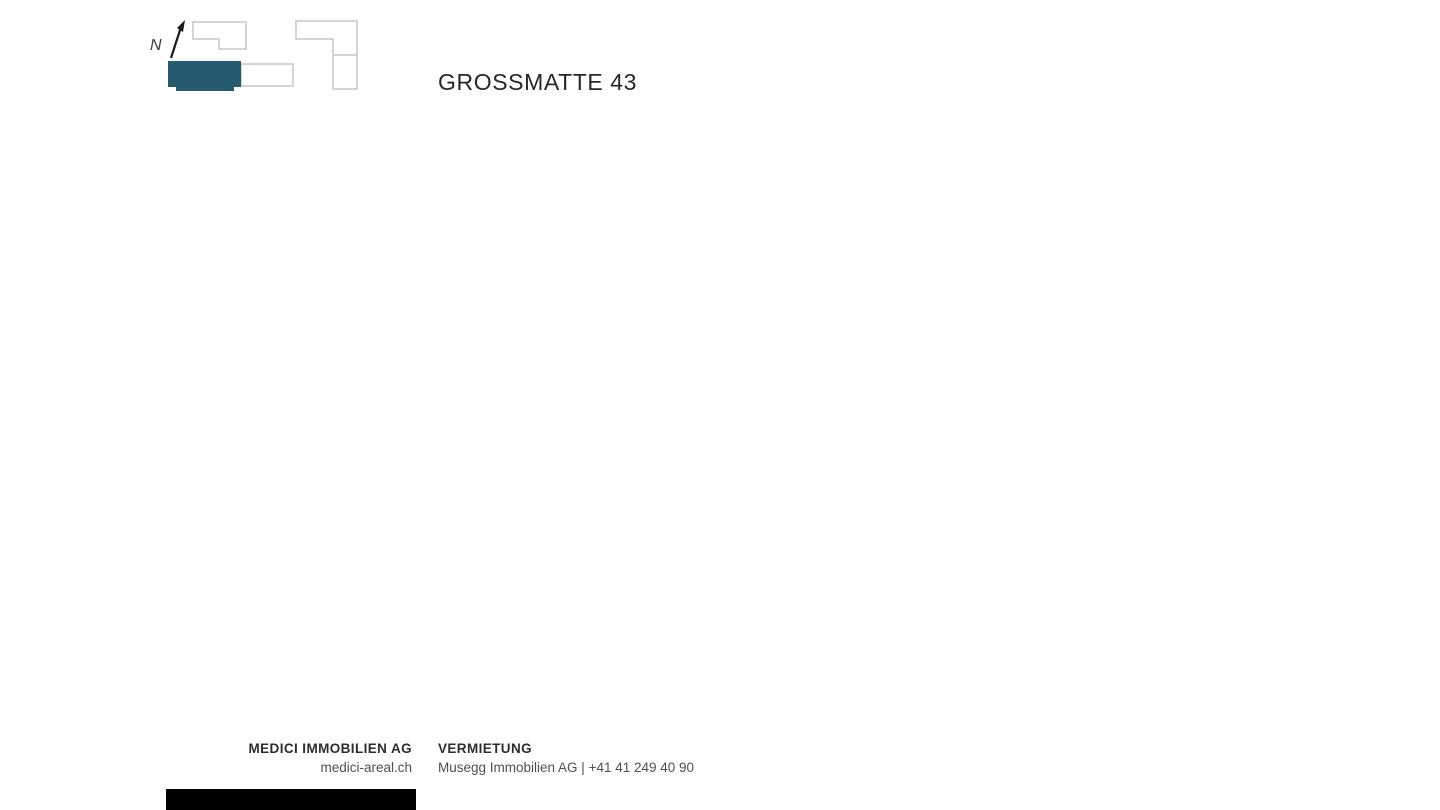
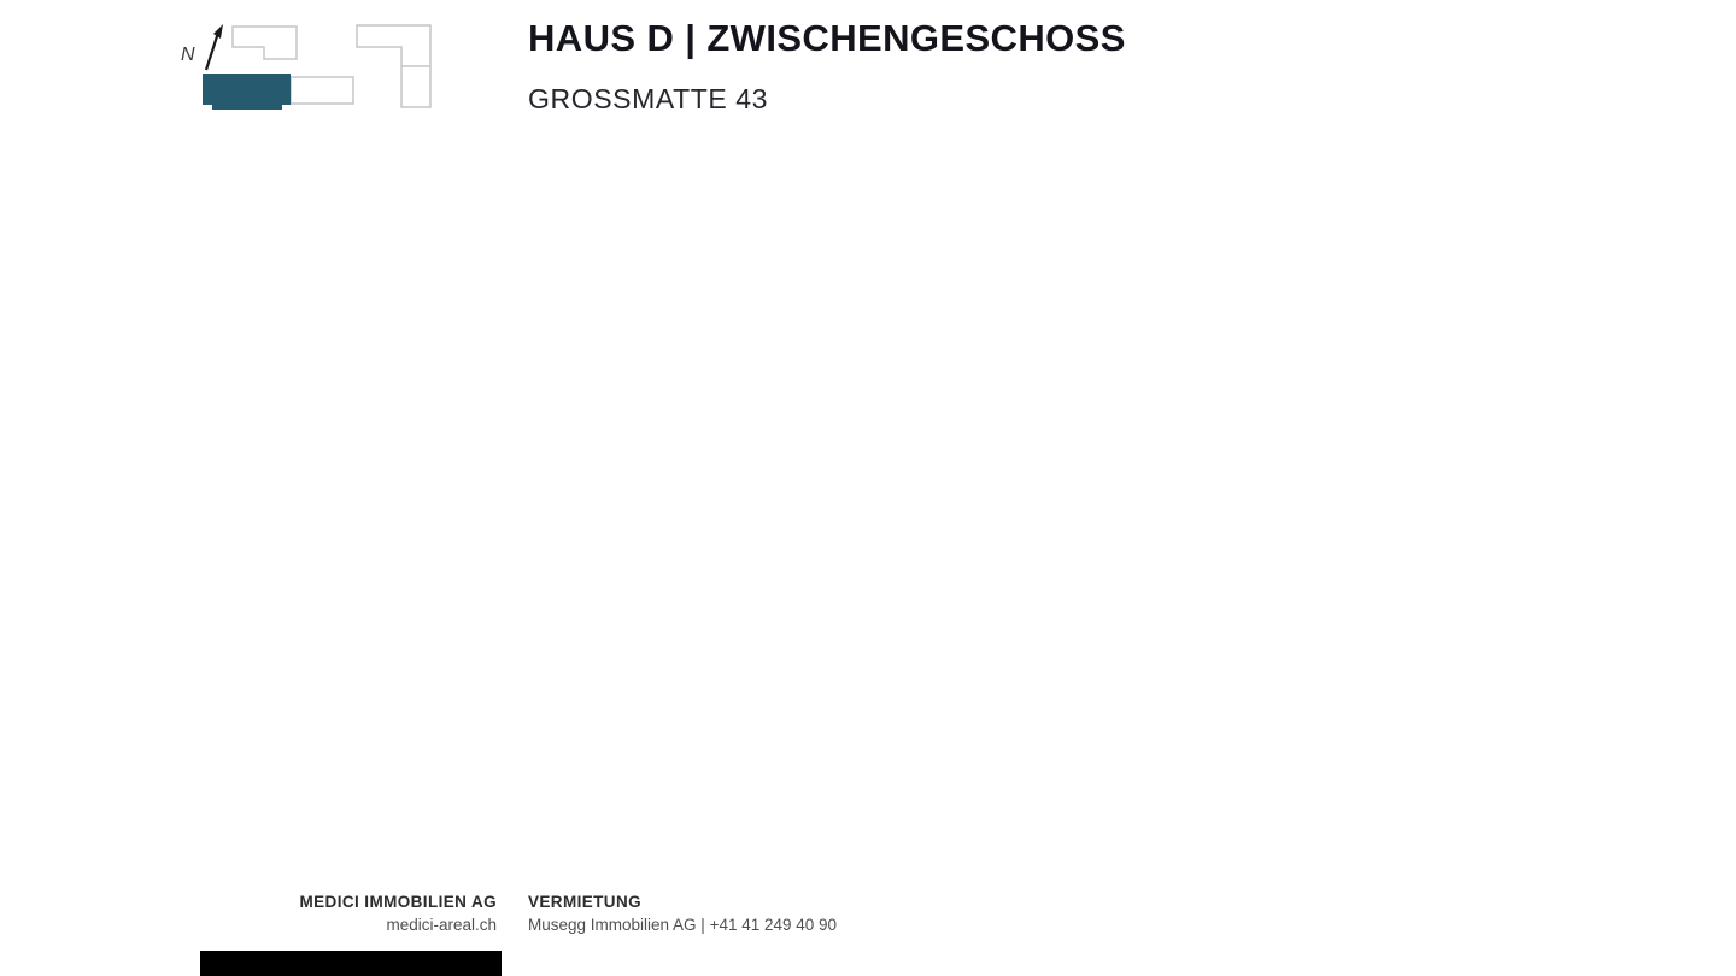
+ HAUS D | ZWISCHENGESCHOSS
  GROSSMATTE 43
  N
  MEDICI IMMOBILIEN AG
  medici-areal.ch
  VERMIETUNG
  Musegg Immobilien AG | +41 41 249 40 90
